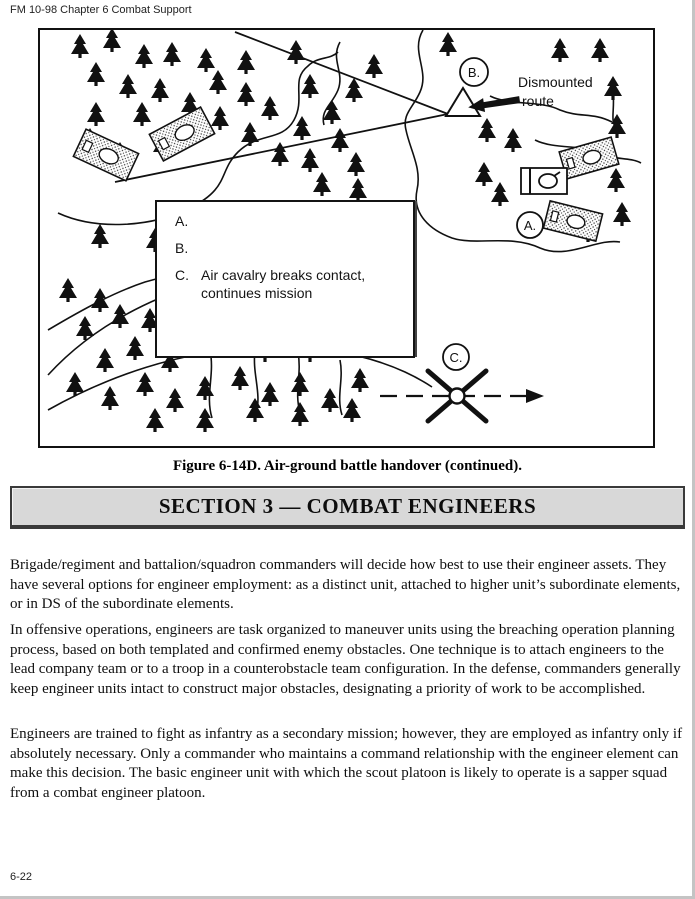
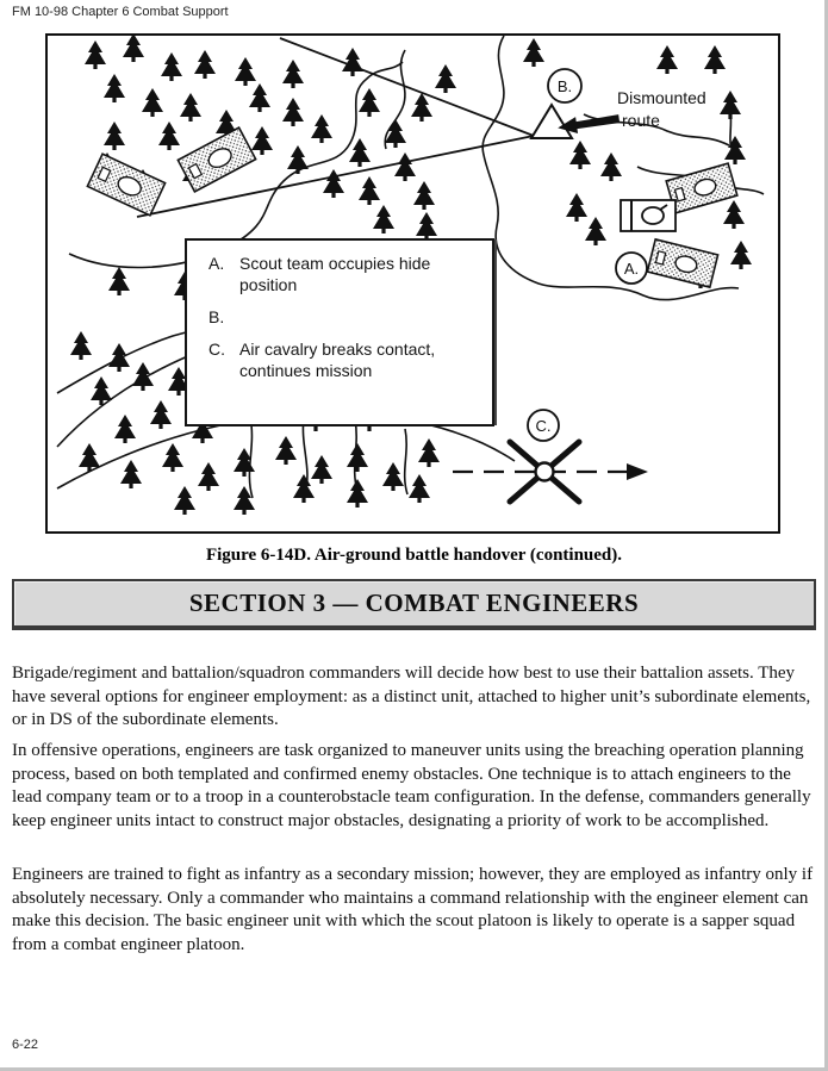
  FM 10-98 Chapter 6 Combat Support
  Dismounted
  route
  B.
  A.
  C.
  A.
+ Scout team occupies hide position
  B.
  C.
  Air cavalry breaks contact, continues mission
  Figure 6-14D. Air-ground battle handover (continued).
  SECTION 3 — COMBAT ENGINEERS
- Brigade/regiment and battalion/squadron commanders will decide how best to use their engineer assets. They have several options for engineer employment: as a distinct unit, attached to higher unit’s subordinate elements, or in DS of the subordinate elements.
+ Brigade/regiment and battalion/squadron commanders will decide how best to use their battalion assets. They have several options for engineer employment: as a distinct unit, attached to higher unit’s subordinate elements, or in DS of the subordinate elements.
  In offensive operations, engineers are task organized to maneuver units using the breaching operation planning process, based on both templated and confirmed enemy obstacles. One technique is to attach engineers to the lead company team or to a troop in a counterobstacle team configuration. In the defense, commanders generally keep engineer units intact to construct major obstacles, designating a priority of work to be accomplished.
  Engineers are trained to fight as infantry as a secondary mission; however, they are employed as infantry only if absolutely necessary. Only a commander who maintains a command relationship with the engineer element can make this decision. The basic engineer unit with which the scout platoon is likely to operate is a sapper squad from a combat engineer platoon.
  6-22
